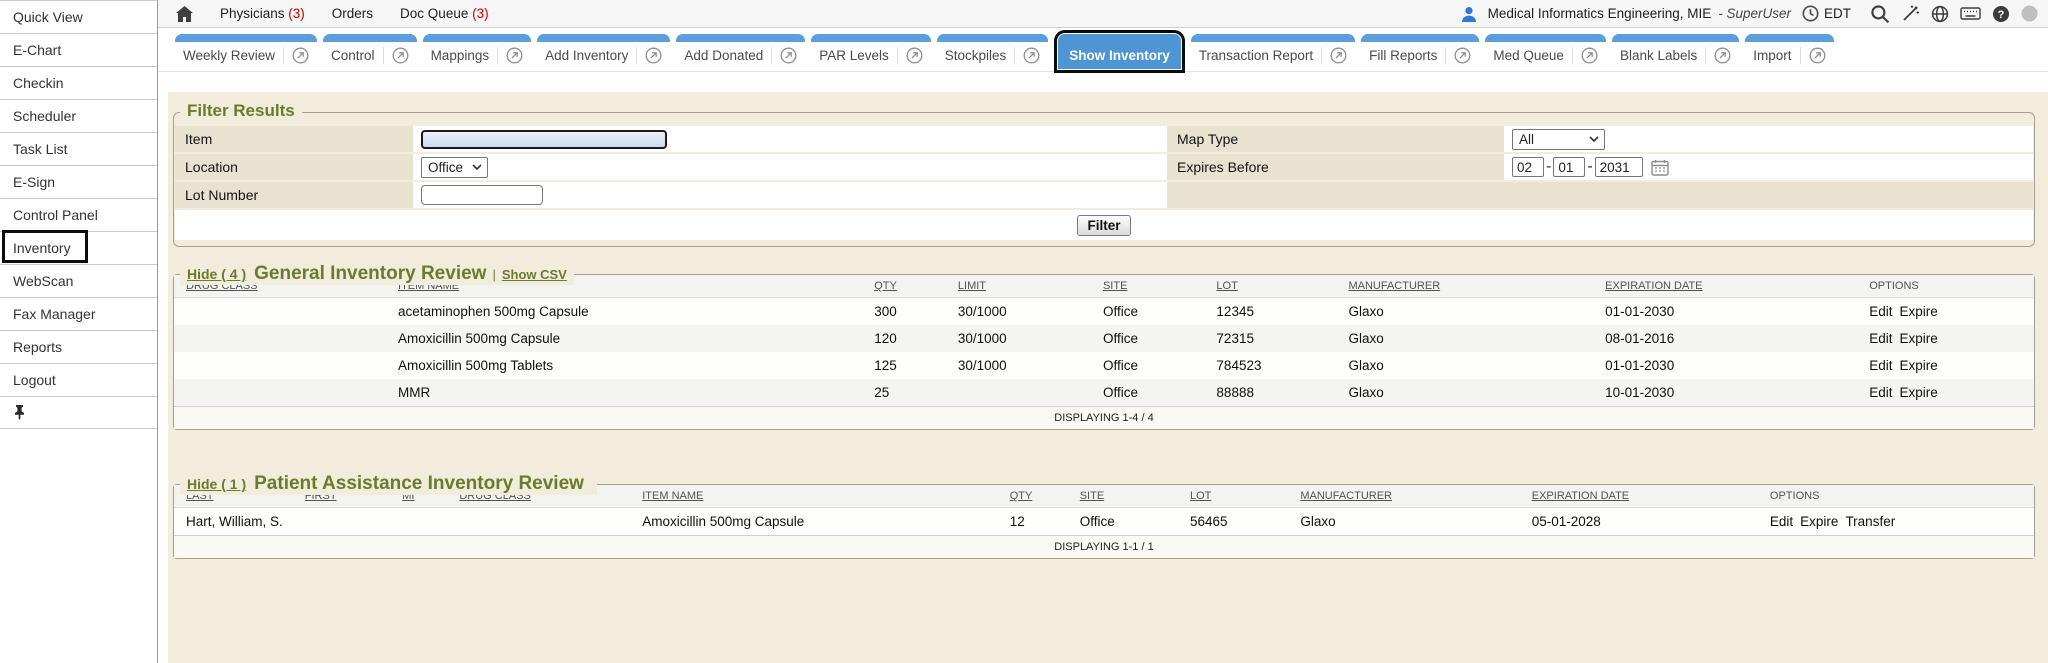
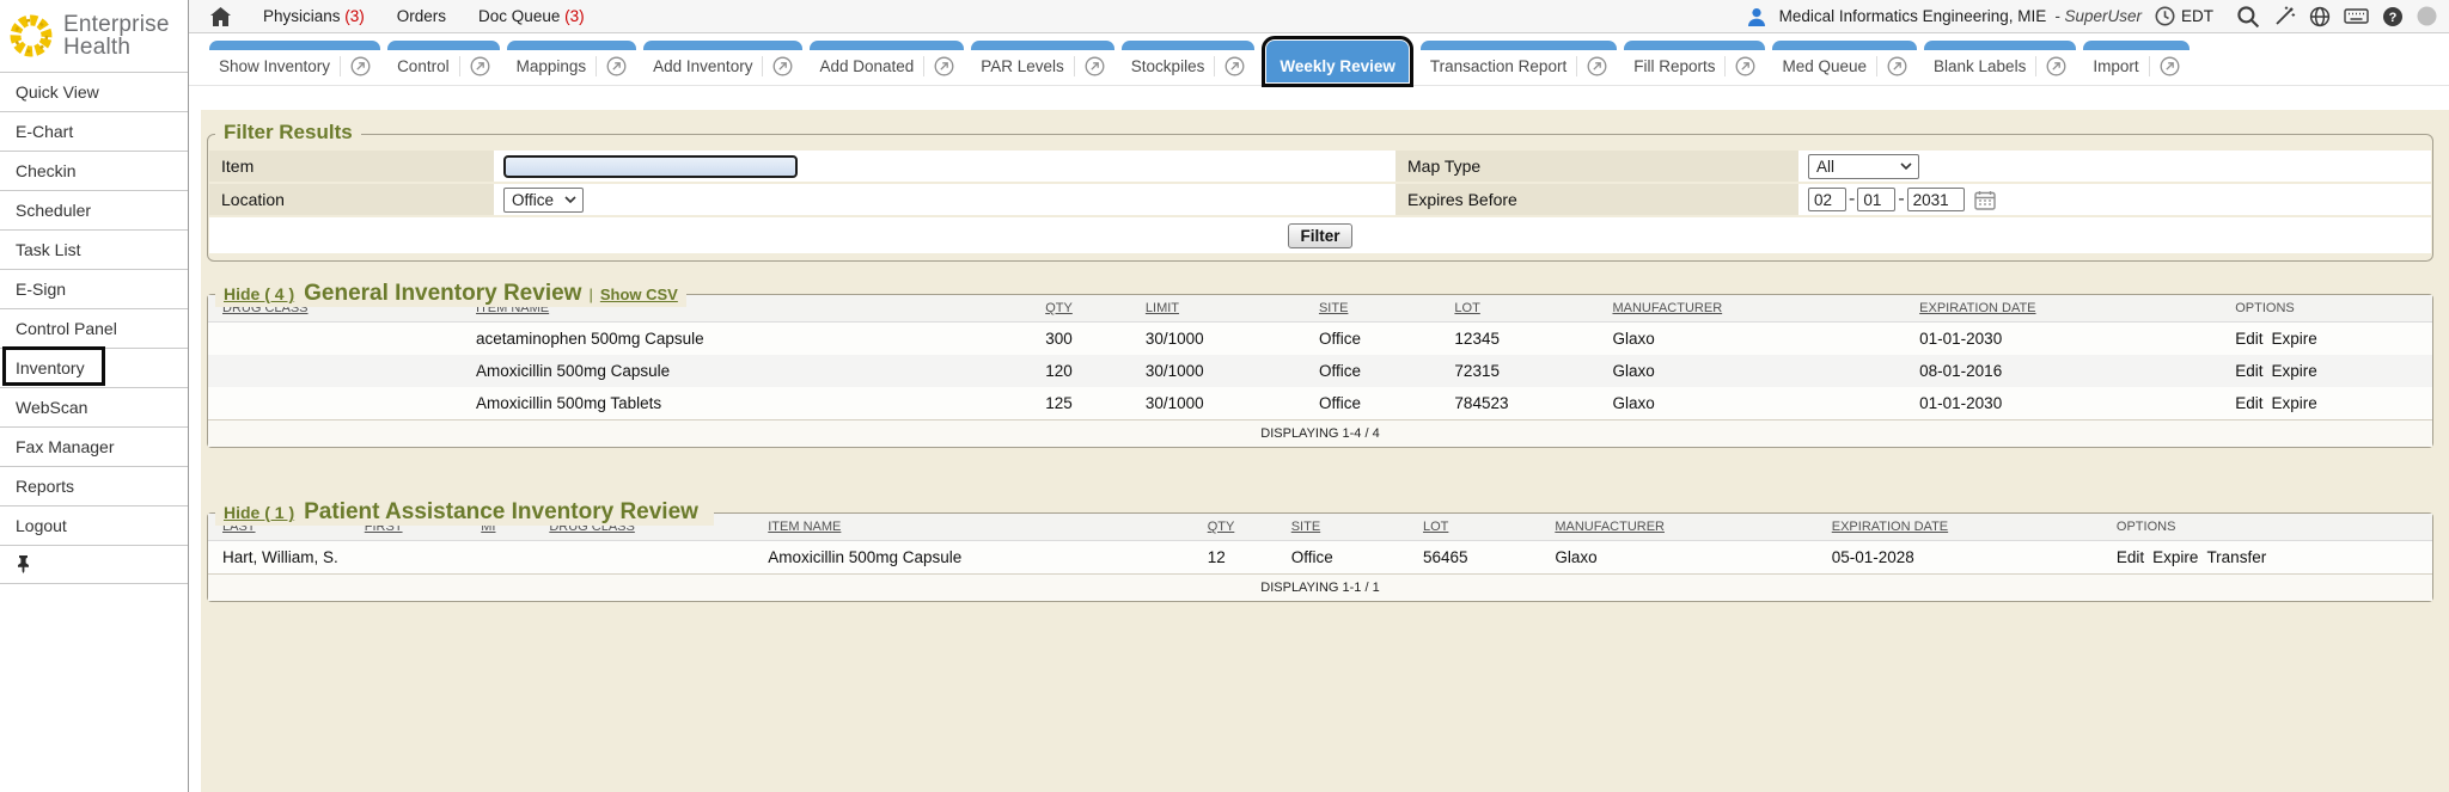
+ Enterprise
+ Health
  Quick View
  E-Chart
  Checkin
  Scheduler
  Task List
  E-Sign
  Control Panel
  Inventory
  WebScan
  Fax Manager
  Reports
  Logout
  Physicians (3)
  Orders
  Doc Queue (3)
  Medical Informatics Engineering, MIE
  - SuperUser
  EDT
  ?
- Weekly Review
+ Show Inventory
  Control
  Mappings
  Add Inventory
  Add Donated
  PAR Levels
  Stockpiles
- Show Inventory
+ Weekly Review
  Transaction Report
  Fill Reports
  Med Queue
  Blank Labels
  Import
  Filter Results
  Item
  Map Type
  All
  Location
  Office
  Expires Before
  02
  -
  01
  -
  2031
- Lot Number
  Filter
  Hide ( 4 )
  General Inventory Review
  |
  Show CSV
  DRUG CLASS	ITEM NAME	QTY	LIMIT	SITE	LOT	MANUFACTURER	EXPIRATION DATE	OPTIONS
  	acetaminophen 500mg Capsule	300	30/1000	Office	12345	Glaxo	01-01-2030	Edit Expire
  	Amoxicillin 500mg Capsule	120	30/1000	Office	72315	Glaxo	08-01-2016	Edit Expire
  	Amoxicillin 500mg Tablets	125	30/1000	Office	784523	Glaxo	01-01-2030	Edit Expire
- 	MMR	25		Office	88888	Glaxo	10-01-2030	Edit Expire
  DISPLAYING 1-4 / 4
  Hide ( 1 )
  Patient Assistance Inventory Review
  LAST	FIRST	MI	DRUG CLASS	ITEM NAME	QTY	SITE	LOT	MANUFACTURER	EXPIRATION DATE	OPTIONS
  Hart, William, S.				Amoxicillin 500mg Capsule	12	Office	56465	Glaxo	05-01-2028	Edit Expire Transfer
  DISPLAYING 1-1 / 1
